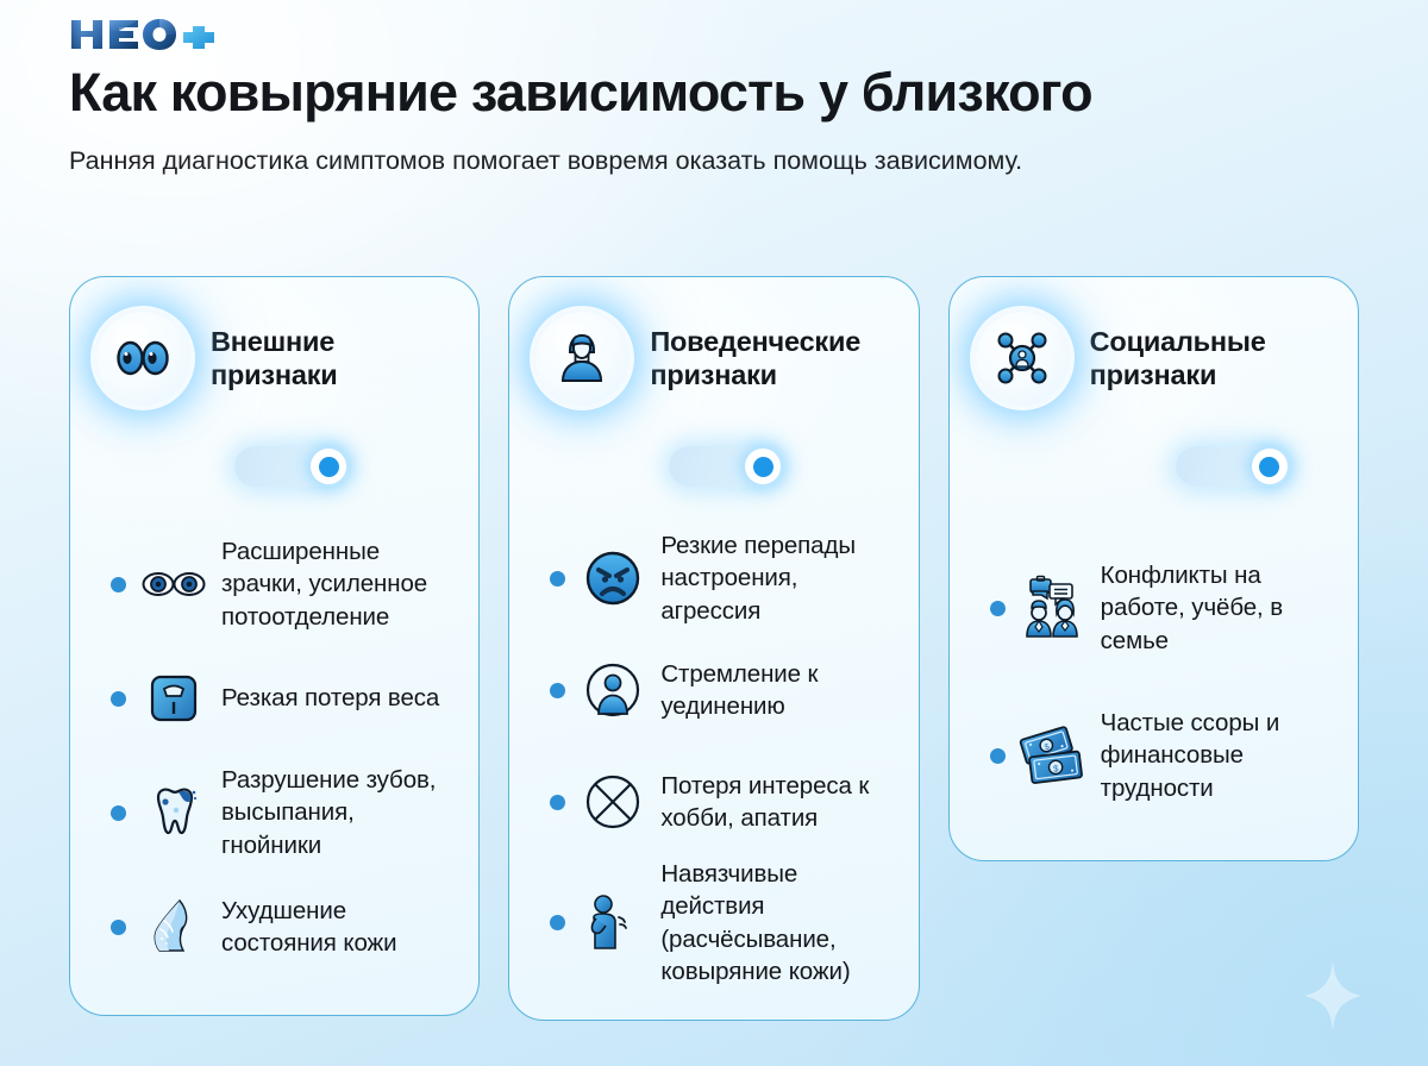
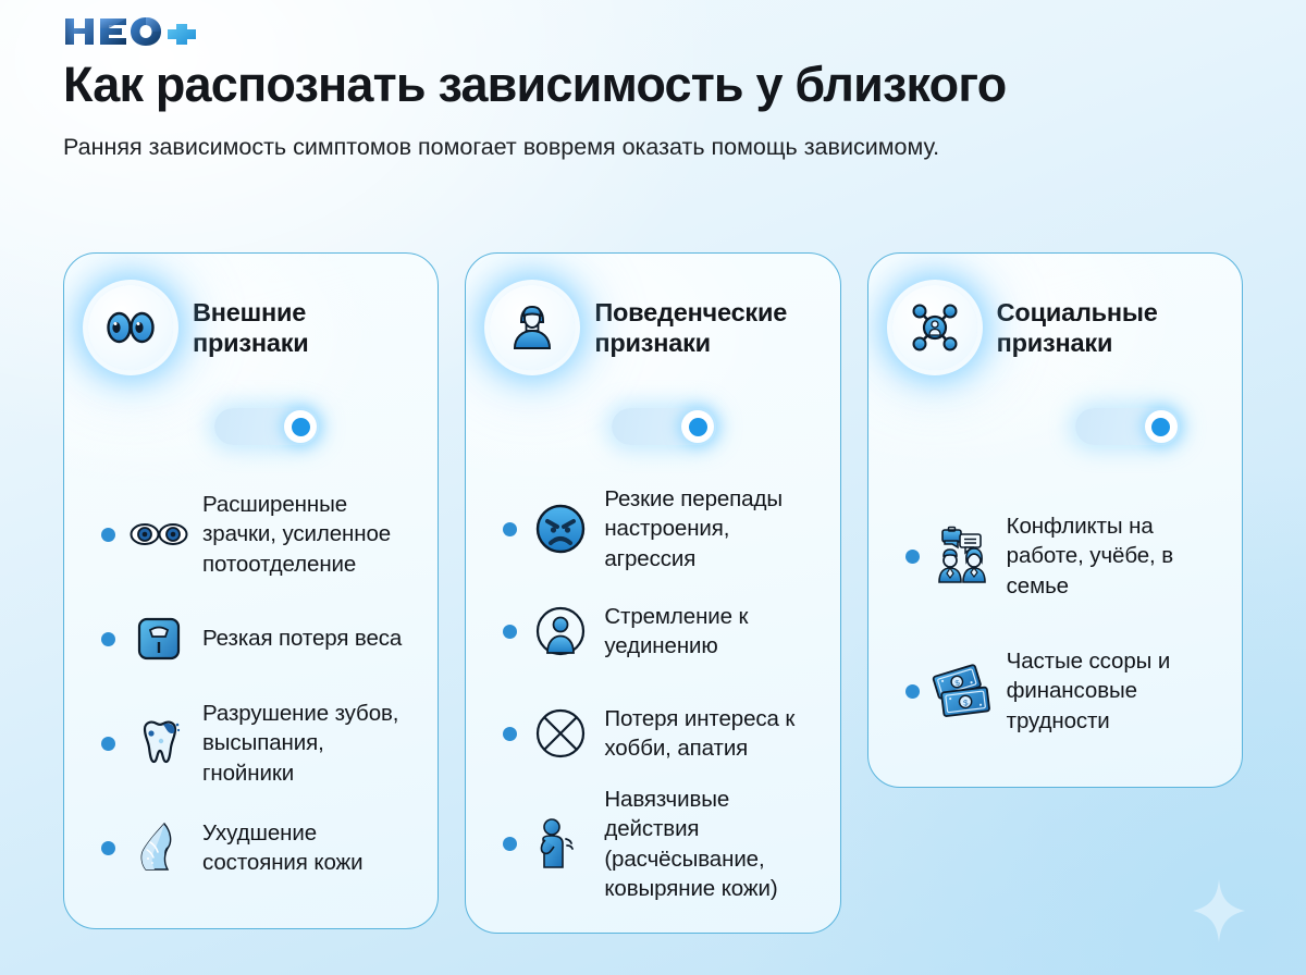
- Как ковыряние зависимость у близкого
+ Как распознать зависимость у близкого
- Ранняя диагностика симптомов помогает вовремя оказать помощь зависимому.
+ Ранняя зависимость симптомов помогает вовремя оказать помощь зависимому.
  Внешние
  признаки
  Расширенные зрачки, усиленное потоотделение
  Резкая потеря веса
  Разрушение зубов, высыпания, гнойники
  Ухудшение состояния кожи
  Поведенческие
  признаки
  Резкие перепады настроения, агрессия
  Стремление к уединению
  Потеря интереса к хобби, апатия
  Навязчивые действия (расчёсывание, ковыряние кожи)
  Социальные
  признаки
  Конфликты на работе, учёбе, в семье
  Частые ссоры и финансовые трудности
